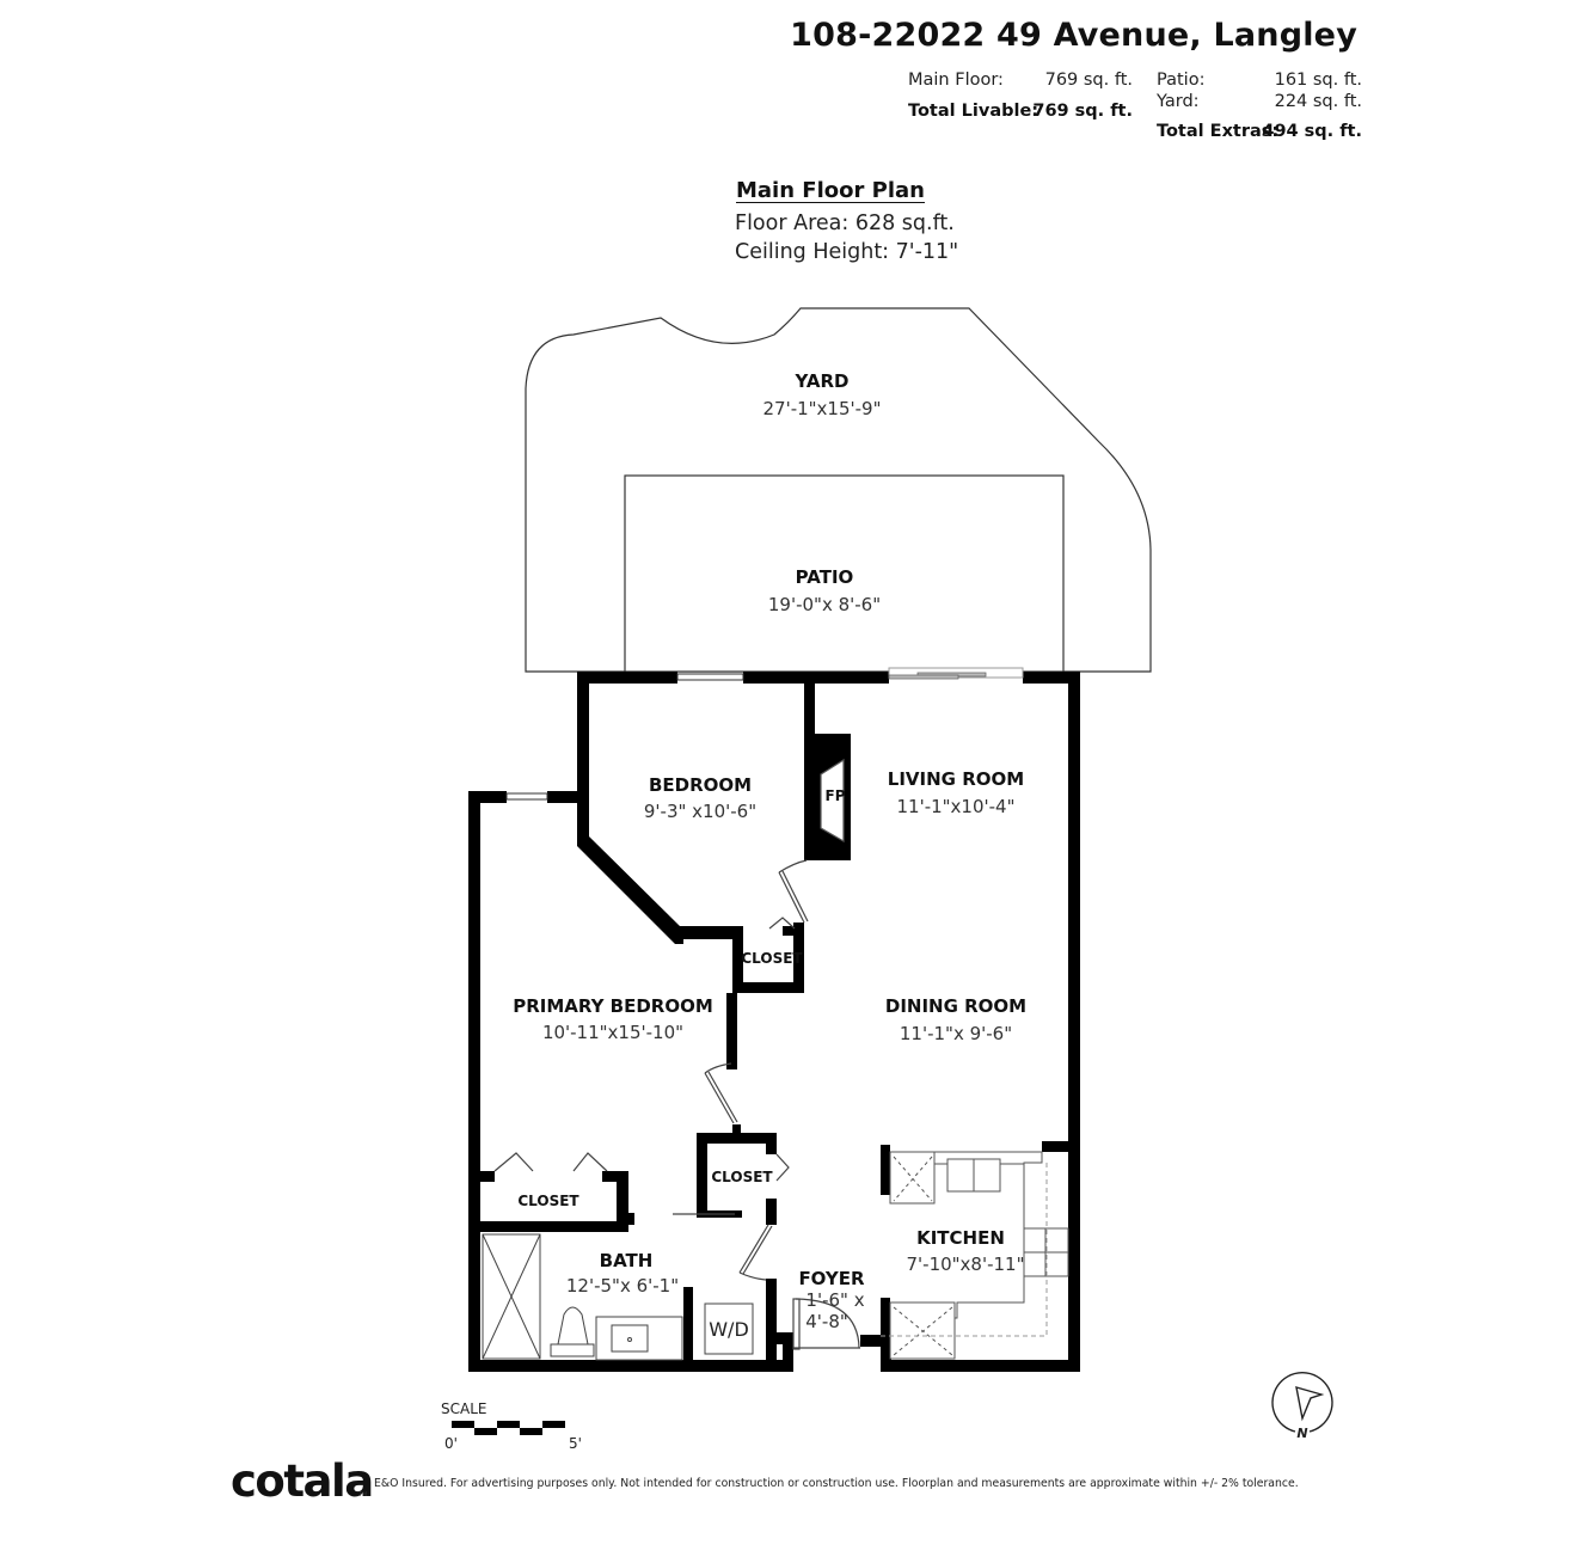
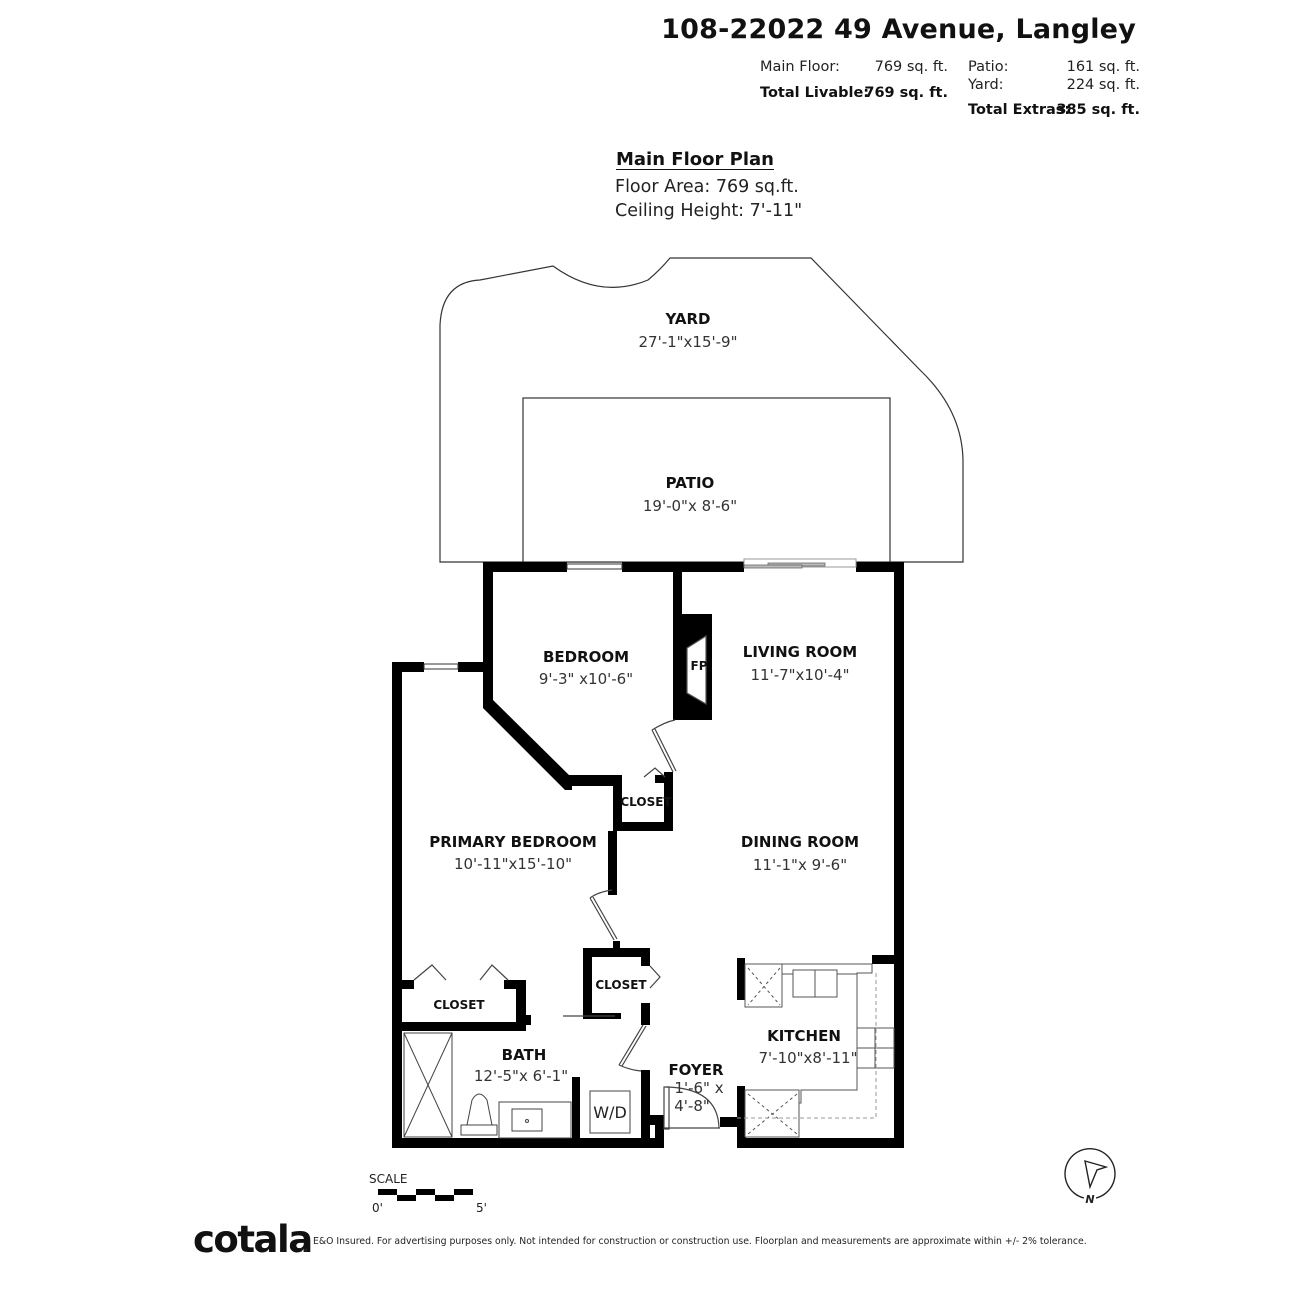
  108-22022 49 Avenue, Langley
  Main Floor:
  769 sq. ft.
  Total Livable:
  769 sq. ft.
  Patio:
  161 sq. ft.
  Yard:
  224 sq. ft.
  Total Extras:
- 494 sq. ft.
+ 385 sq. ft.
  Main Floor Plan
- Floor Area: 628 sq.ft.
+ Floor Area: 769 sq.ft.
  Ceiling Height: 7'-11"
  YARD
  27'-1"x15'-9"
  PATIO
  19'-0"x 8'-6"
  BEDROOM
  9'-3" x10'-6"
  FP
  LIVING ROOM
- 11'-1"x10'-4"
+ 11'-7"x10'-4"
  CLOSET
  PRIMARY BEDROOM
  10'-11"x15'-10"
  DINING ROOM
  11'-1"x 9'-6"
  CLOSET
  CLOSET
  KITCHEN
  7'-10"x8'-11"
  BATH
  12'-5"x 6'-1"
  W/D
  FOYER
  1'-6" x
  4'-8"
  N
  SCALE
  0'
  5'
  cotala
  E&O Insured. For advertising purposes only. Not intended for construction or construction use. Floorplan and measurements are approximate within +/- 2% tolerance.
